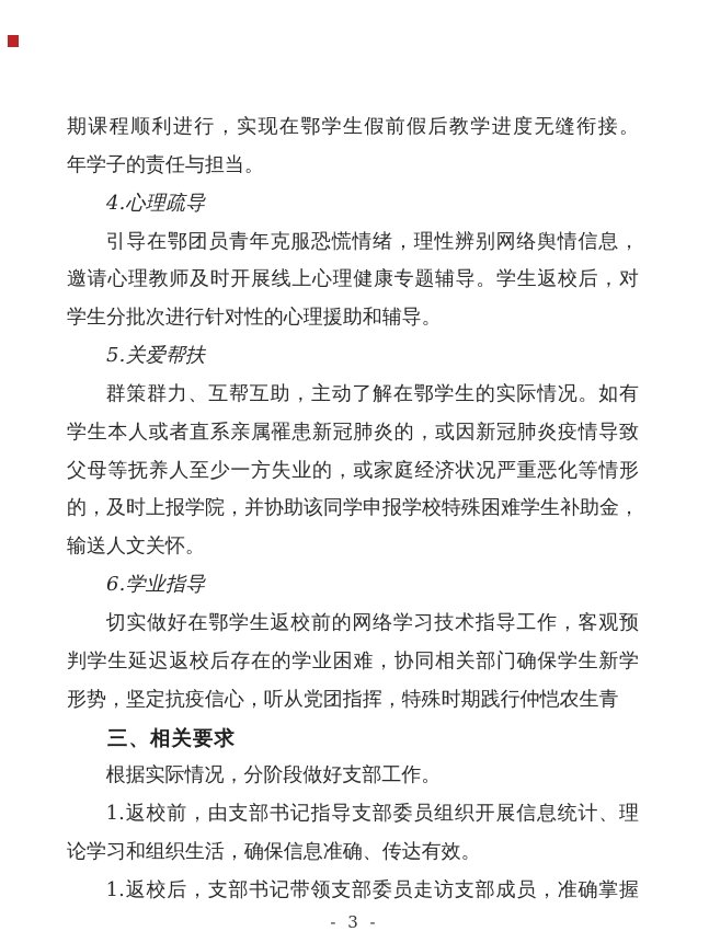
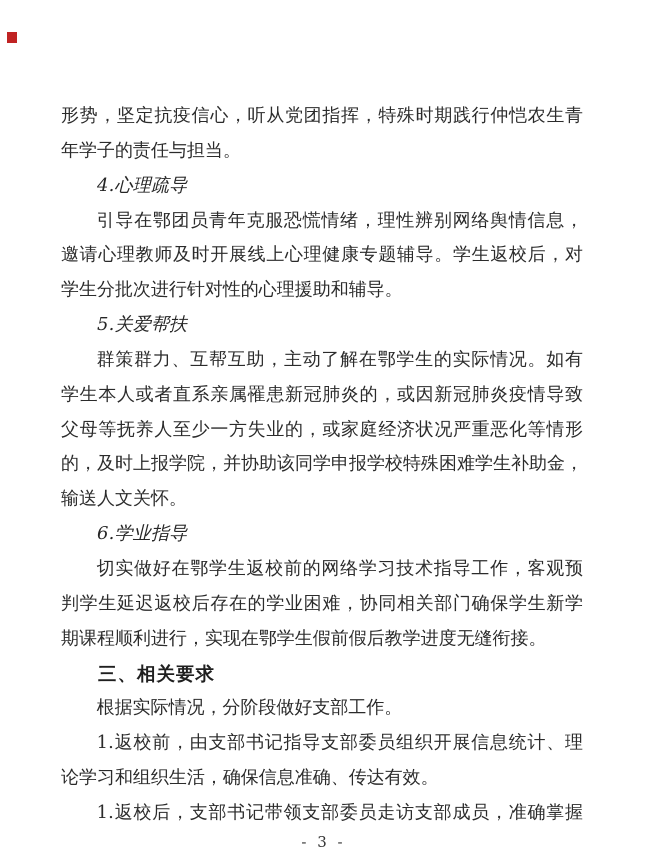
- 期课程顺利进行，实现在鄂学生假前假后教学进度无缝衔接。
+ 形势，坚定抗疫信心，听从党团指挥，特殊时期践行仲恺农生青
  年学子的责任与担当。
  4.心理疏导
  引导在鄂团员青年克服恐慌情绪，理性辨别网络舆情信息，
  邀请心理教师及时开展线上心理健康专题辅导。学生返校后，对
  学生分批次进行针对性的心理援助和辅导。
  5.关爱帮扶
  群策群力、互帮互助，主动了解在鄂学生的实际情况。如有
  学生本人或者直系亲属罹患新冠肺炎的，或因新冠肺炎疫情导致
  父母等抚养人至少一方失业的，或家庭经济状况严重恶化等情形
  的，及时上报学院，并协助该同学申报学校特殊困难学生补助金，
  输送人文关怀。
  6.学业指导
  切实做好在鄂学生返校前的网络学习技术指导工作，客观预
  判学生延迟返校后存在的学业困难，协同相关部门确保学生新学
- 形势，坚定抗疫信心，听从党团指挥，特殊时期践行仲恺农生青
+ 期课程顺利进行，实现在鄂学生假前假后教学进度无缝衔接。
  三、相关要求
  根据实际情况，分阶段做好支部工作。
  1.返校前，由支部书记指导支部委员组织开展信息统计、理
  论学习和组织生活，确保信息准确、传达有效。
  1.返校后，支部书记带领支部委员走访支部成员，准确掌握
  - 3 -
